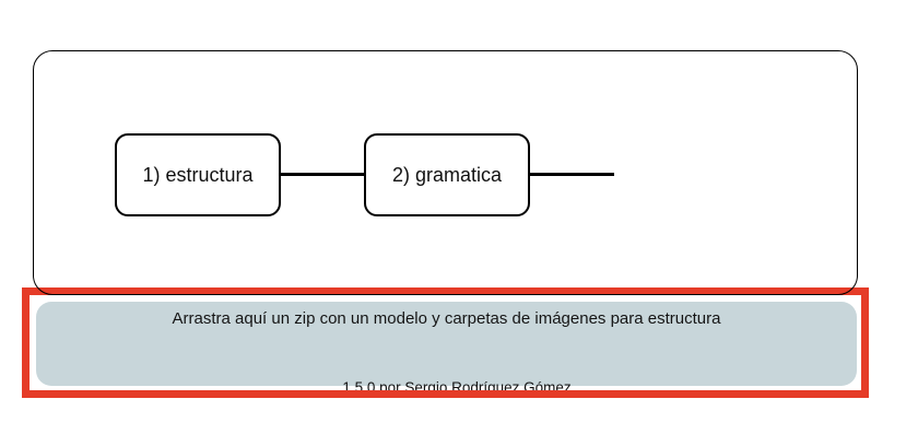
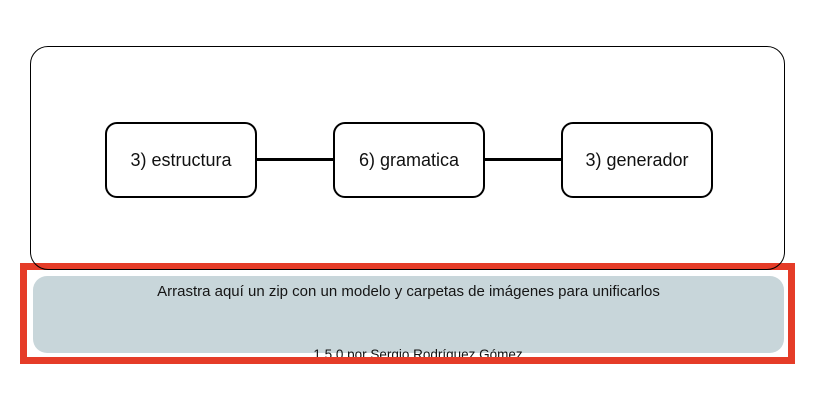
- 1) estructura
+ 3) estructura
- 2) gramatica
+ 6) gramatica
+ 3) generador
- Arrastra aquí un zip con un modelo y carpetas de imágenes para estructura
+ Arrastra aquí un zip con un modelo y carpetas de imágenes para unificarlos
  1.5.0 por Sergio Rodríguez Gómez
